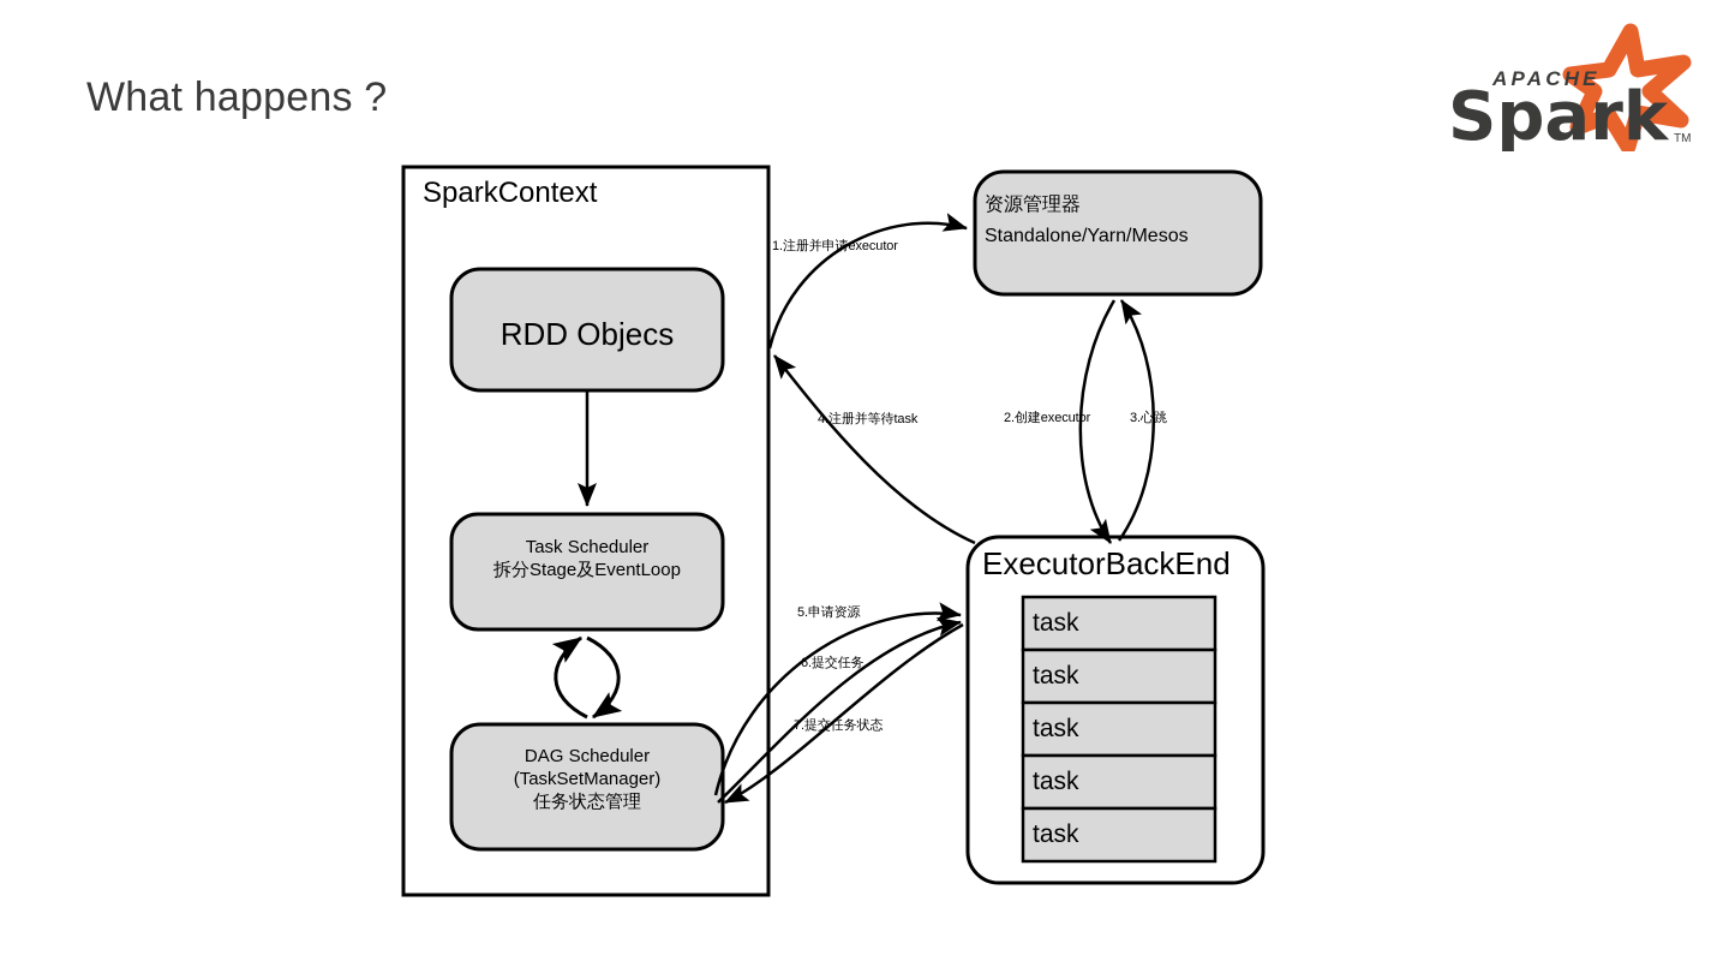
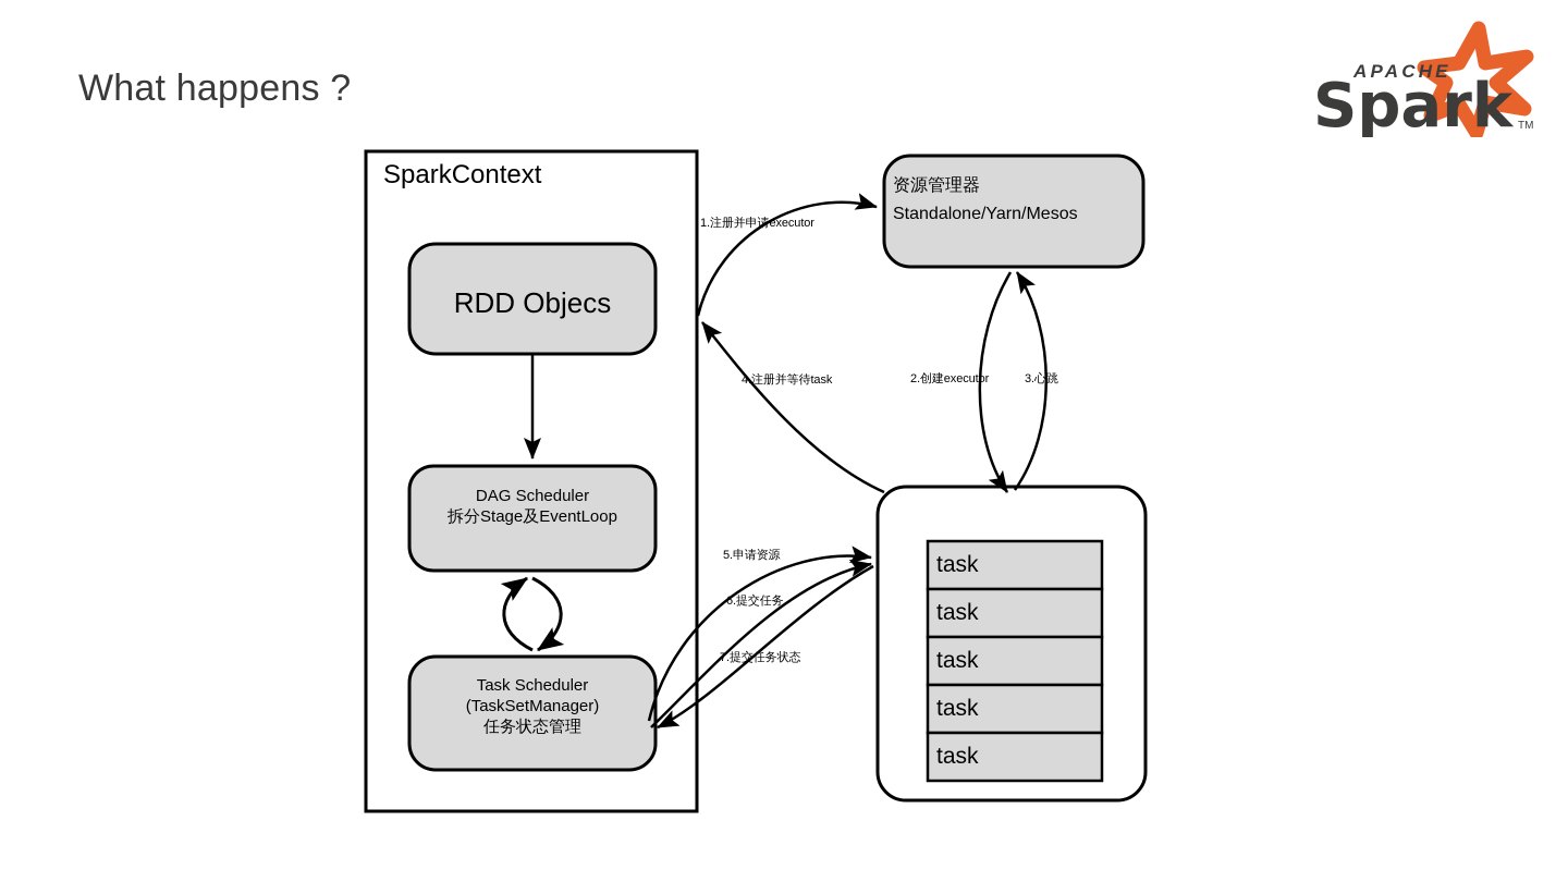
  What happens ?
  APACHE
  Spark
  TM
  SparkContext
  RDD Objecs
- Task Scheduler
+ DAG Scheduler
  拆分Stage及EventLoop
- DAG Scheduler
+ Task Scheduler
  (TaskSetManager)
  任务状态管理
  资源管理器
  Standalone/Yarn/Mesos
- ExecutorBackEnd
  task
  task
  task
  task
  task
  1.注册并申请executor
  2.创建executor
  3.心跳
  4.注册并等待task
  5.申请资源
  6.提交任务
  7.提交任务状态
